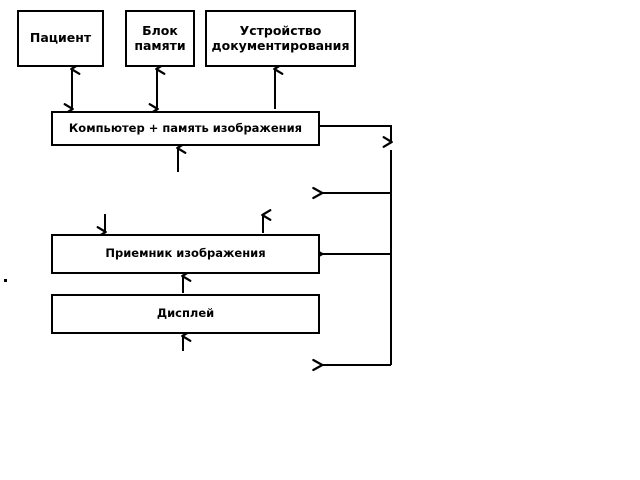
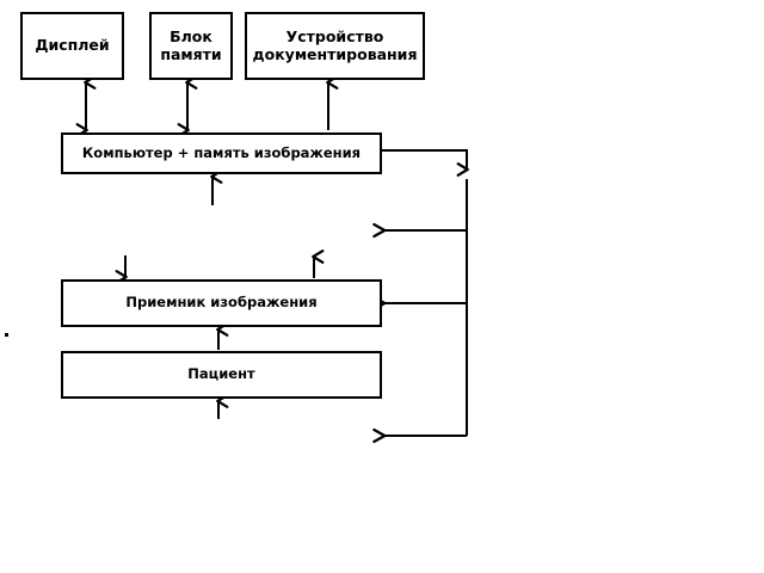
- Пациент
+ Дисплей
  Блок
  памяти
  Устройство
  документирования
  Компьютер + память изображения
  Приемник изображения
- Дисплей
+ Пациент
